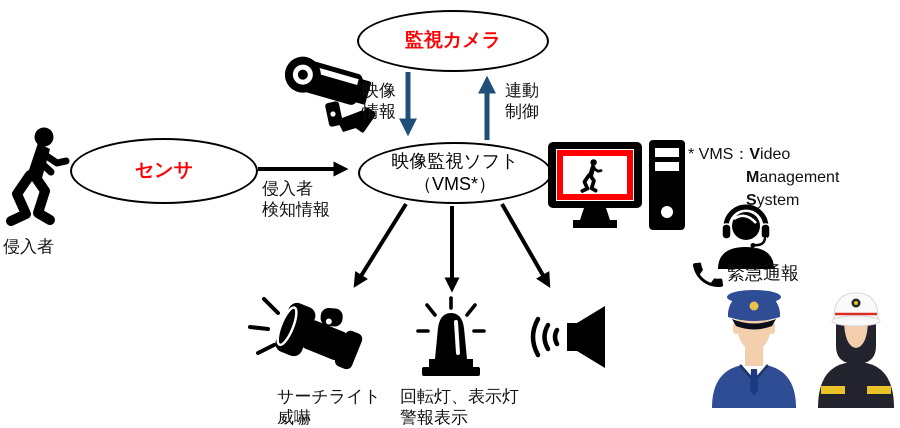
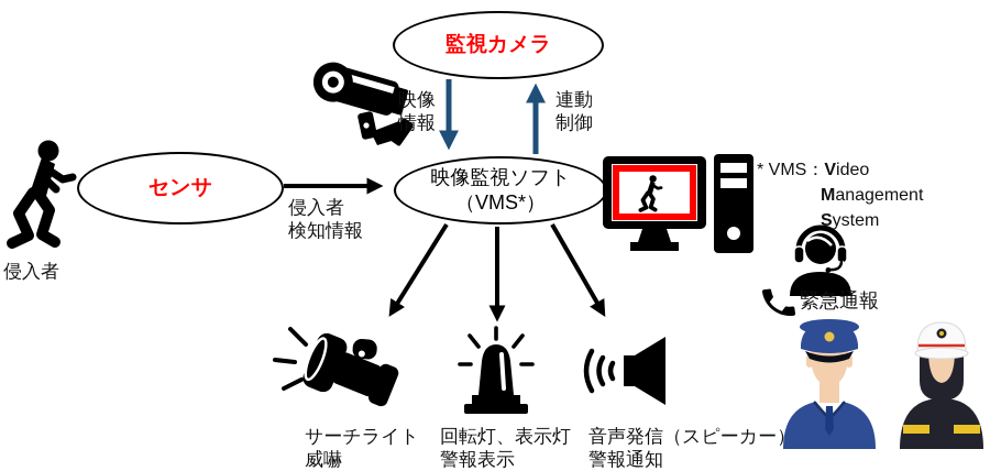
  監視カメラ
  センサ
  映像監視ソフト
  （VMS*）
  映像
  情報
  連動
  制御
  侵入者
  検知情報
  侵入者
  * VMS：Video
  Management
  System
  緊急通報
  サーチライト
  威嚇
  回転灯、表示灯
  警報表示
+ 音声発信（スピーカー）
+ 警報通知
